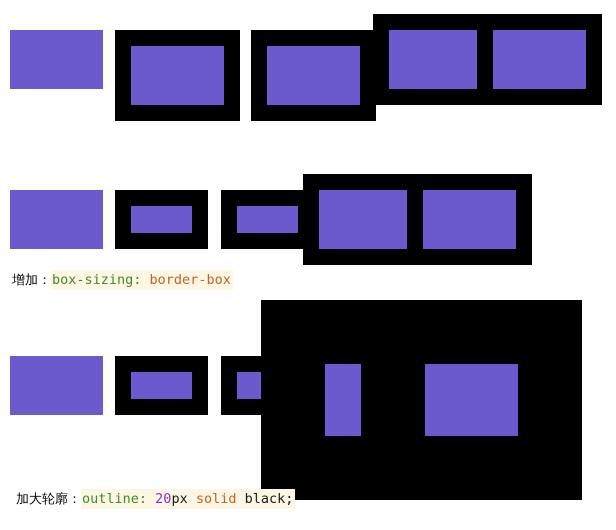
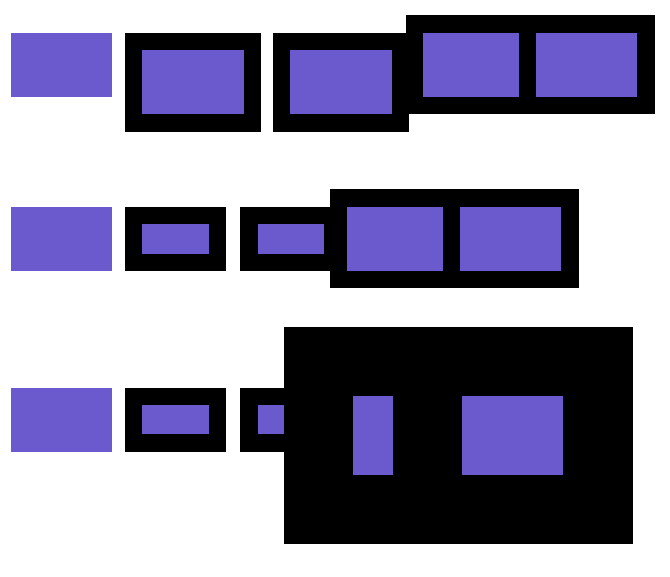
- 增加：box-sizing: border-box
- 加大轮廓：outline: 20px solid black;
